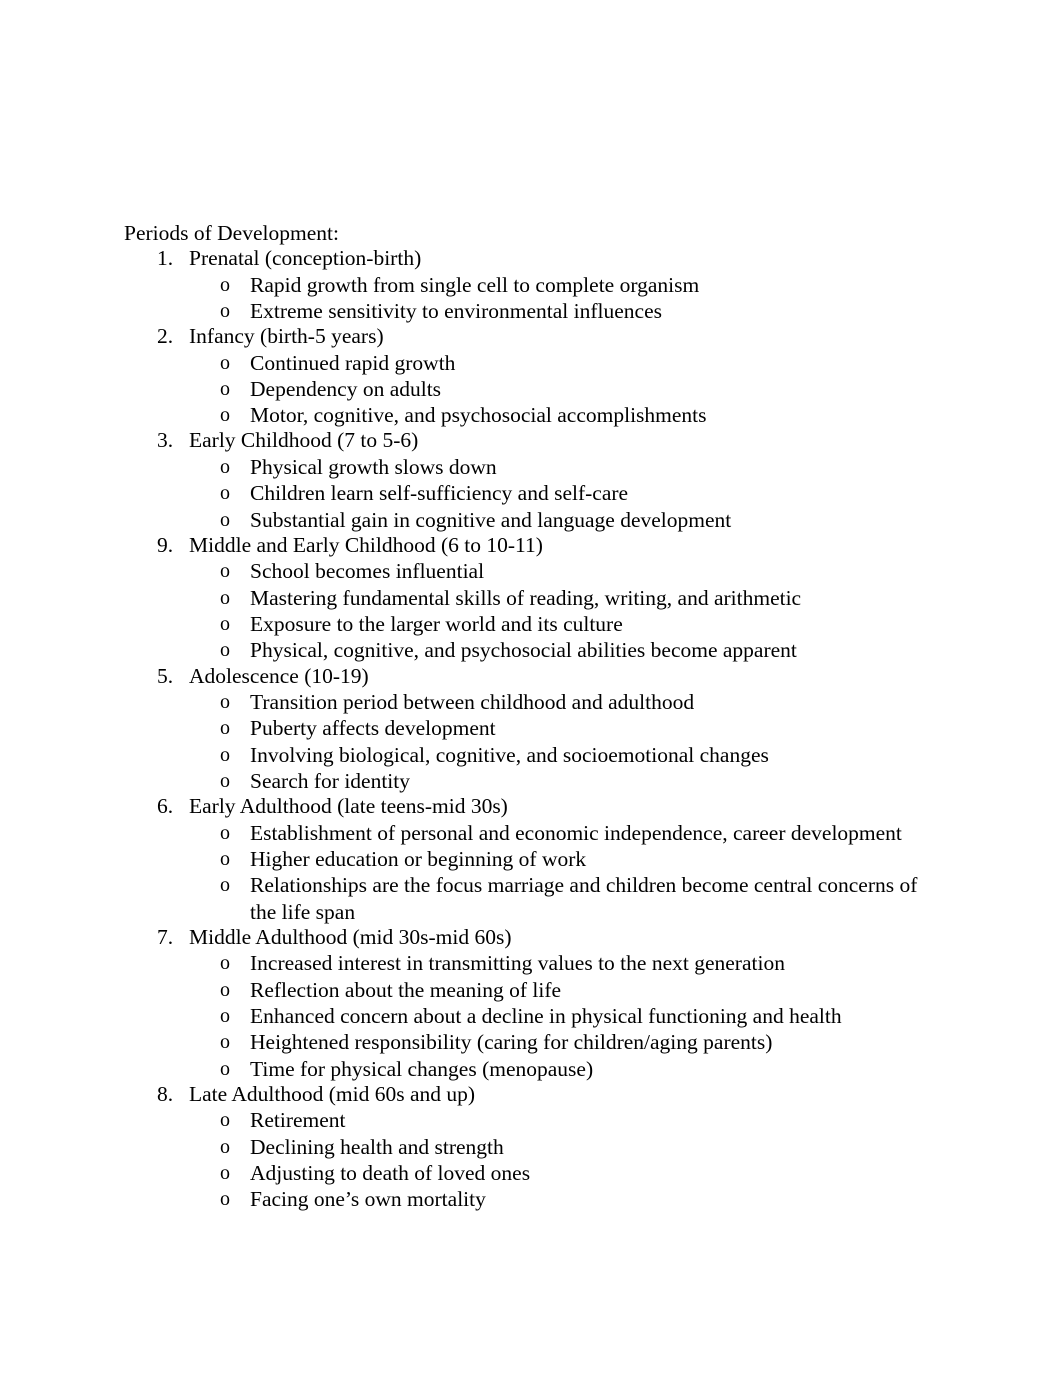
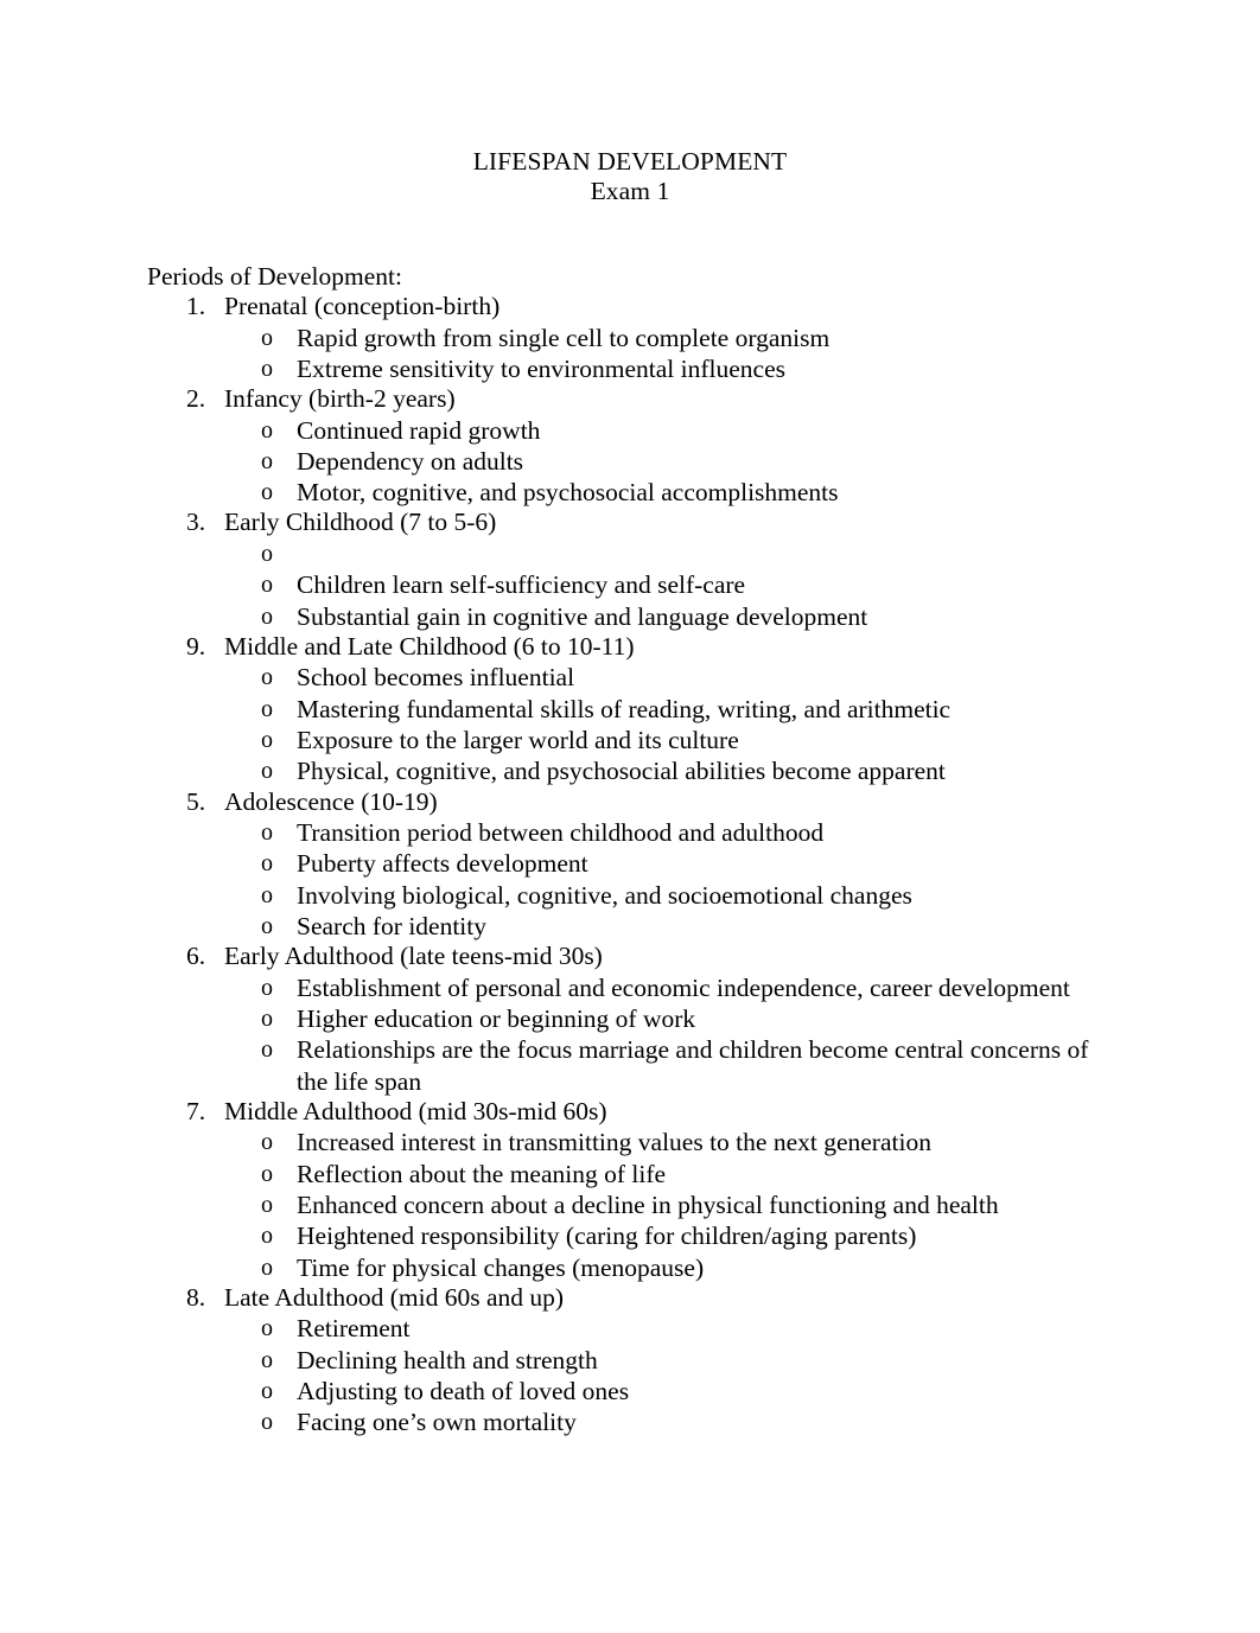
+ LIFESPAN DEVELOPMENT
+ Exam 1
  Periods of Development:
  1.
  Prenatal (conception-birth)
  o
  Rapid growth from single cell to complete organism
  o
  Extreme sensitivity to environmental influences
  2.
- Infancy (birth-5 years)
+ Infancy (birth-2 years)
  o
  Continued rapid growth
  o
  Dependency on adults
  o
  Motor, cognitive, and psychosocial accomplishments
  3.
  Early Childhood (7 to 5-6)
  o
- Physical growth slows down
  o
  Children learn self-sufficiency and self-care
  o
  Substantial gain in cognitive and language development
  9.
- Middle and Early Childhood (6 to 10-11)
+ Middle and Late Childhood (6 to 10-11)
  o
  School becomes influential
  o
  Mastering fundamental skills of reading, writing, and arithmetic
  o
  Exposure to the larger world and its culture
  o
  Physical, cognitive, and psychosocial abilities become apparent
  5.
  Adolescence (10-19)
  o
  Transition period between childhood and adulthood
  o
  Puberty affects development
  o
  Involving biological, cognitive, and socioemotional changes
  o
  Search for identity
  6.
  Early Adulthood (late teens-mid 30s)
  o
  Establishment of personal and economic independence, career development
  o
  Higher education or beginning of work
  o
  Relationships are the focus marriage and children become central concerns of the life span
  7.
  Middle Adulthood (mid 30s-mid 60s)
  o
  Increased interest in transmitting values to the next generation
  o
  Reflection about the meaning of life
  o
  Enhanced concern about a decline in physical functioning and health
  o
  Heightened responsibility (caring for children/aging parents)
  o
  Time for physical changes (menopause)
  8.
  Late Adulthood (mid 60s and up)
  o
  Retirement
  o
  Declining health and strength
  o
  Adjusting to death of loved ones
  o
  Facing one’s own mortality
